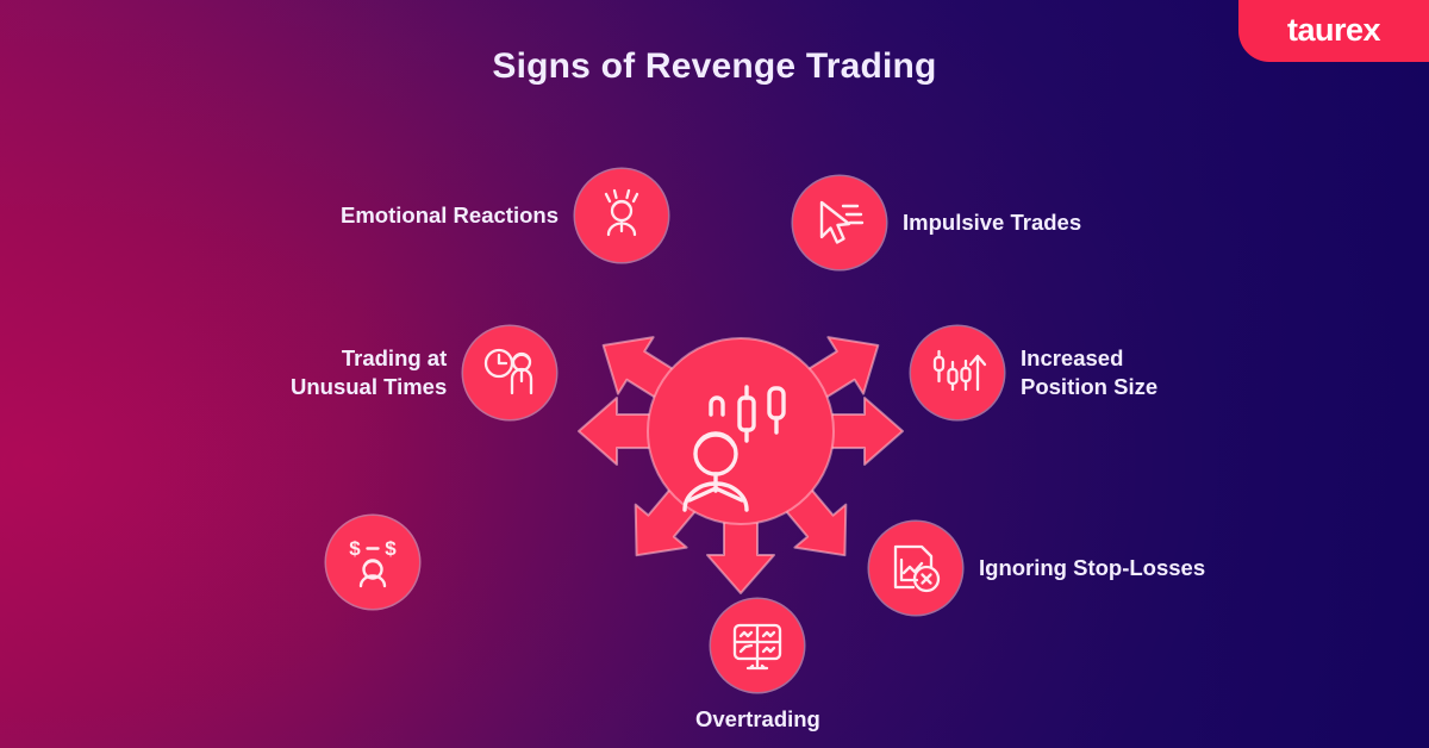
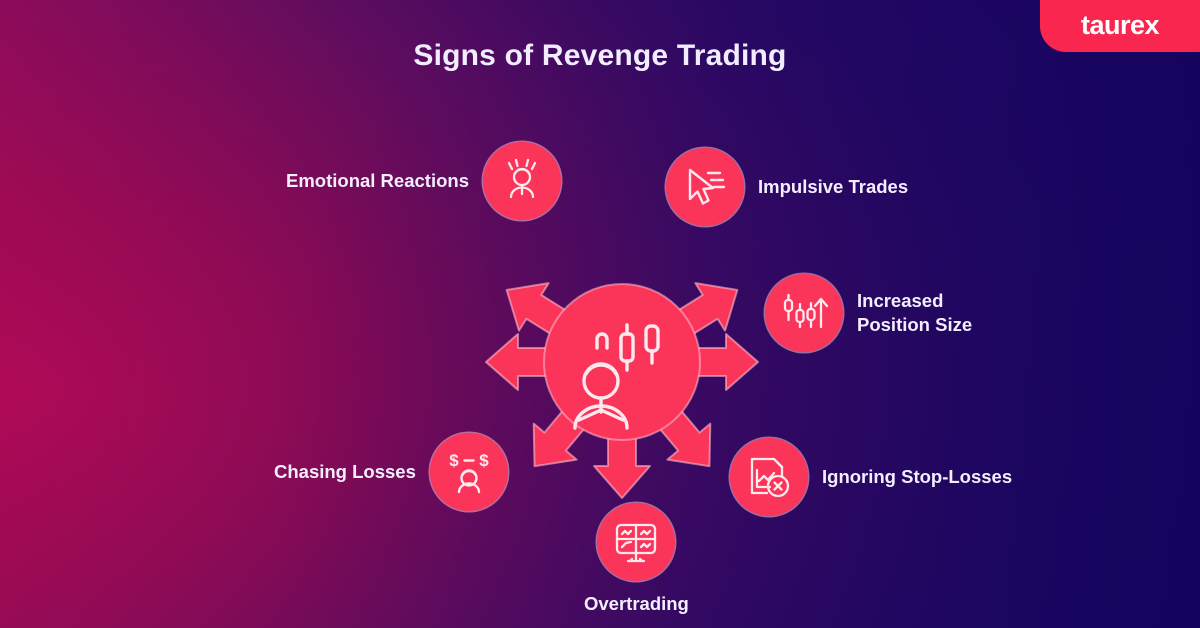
  taurex
  Signs of Revenge Trading
  Emotional Reactions
  Impulsive Trades
  Increased
  Position Size
  Ignoring Stop-Losses
  Overtrading
+ Chasing Losses
  $
  $
- Trading at
- Unusual Times
